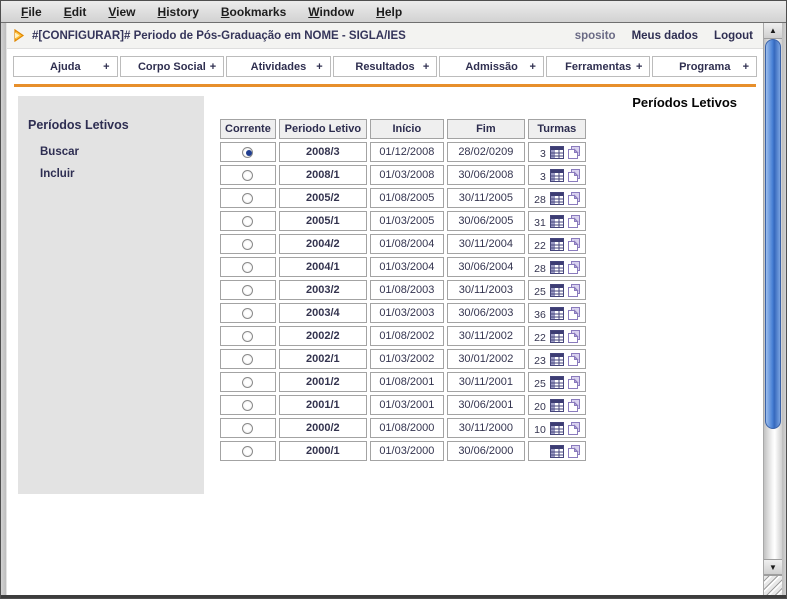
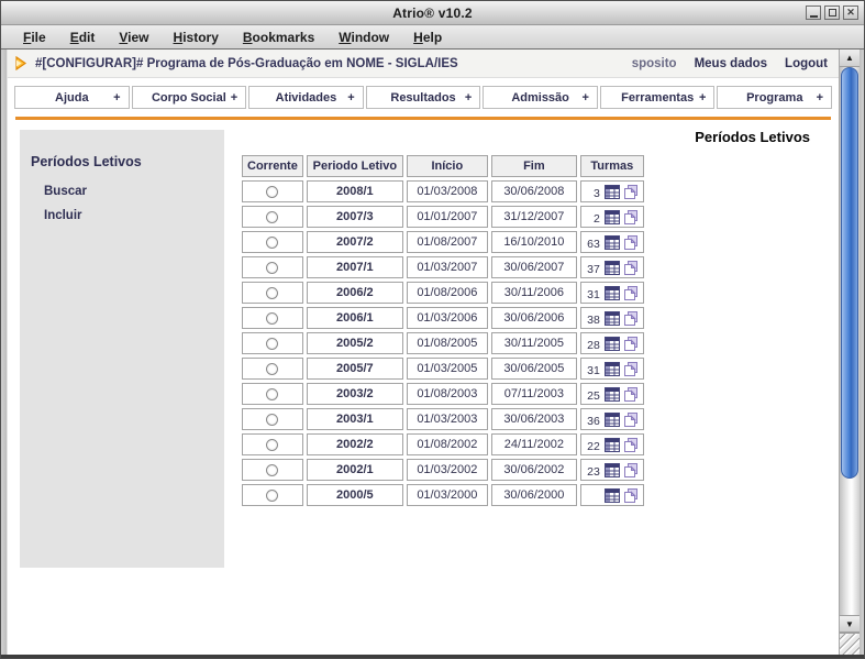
+ Atrio® v10.2
+ ✕
  File
  Edit
  View
  History
  Bookmarks
  Window
  Help
- #[CONFIGURAR]# Periodo de Pós-Graduação em NOME - SIGLA/IES
+ #[CONFIGURAR]# Programa de Pós-Graduação em NOME - SIGLA/IES
  sposito
  Meus dados
  Logout
  Ajuda
  +
  Corpo Social
  +
  Atividades
  +
  Resultados
  +
  Admissão
  +
  Ferramentas
  +
  Programa
  +
  Períodos Letivos
  Buscar
  Incluir
  Períodos Letivos
  Corrente	Periodo Letivo	Início	Fim	Turmas
- 	2008/3	01/12/2008	28/02/0209	3
  	2008/1	01/03/2008	30/06/2008	3
+ 	2007/3	01/01/2007	31/12/2007	2
+ 	2007/2	01/08/2007	16/10/2010	63
+ 	2007/1	01/03/2007	30/06/2007	37
+ 	2006/2	01/08/2006	30/11/2006	31
+ 	2006/1	01/03/2006	30/06/2006	38
  	2005/2	01/08/2005	30/11/2005	28
- 	2005/1	01/03/2005	30/06/2005	31
+ 	2005/7	01/03/2005	30/06/2005	31
- 	2004/2	01/08/2004	30/11/2004	22
- 	2004/1	01/03/2004	30/06/2004	28
- 	2003/2	01/08/2003	30/11/2003	25
+ 	2003/2	01/08/2003	07/11/2003	25
- 	2003/4	01/03/2003	30/06/2003	36
+ 	2003/1	01/03/2003	30/06/2003	36
- 	2002/2	01/08/2002	30/11/2002	22
+ 	2002/2	01/08/2002	24/11/2002	22
- 	2002/1	01/03/2002	30/01/2002	23
+ 	2002/1	01/03/2002	30/06/2002	23
- 	2001/2	01/08/2001	30/11/2001	25
- 	2001/1	01/03/2001	30/06/2001	20
- 	2000/2	01/08/2000	30/11/2000	10
- 	2000/1	01/03/2000	30/06/2000
+ 	2000/5	01/03/2000	30/06/2000
  ▲
  ▼
